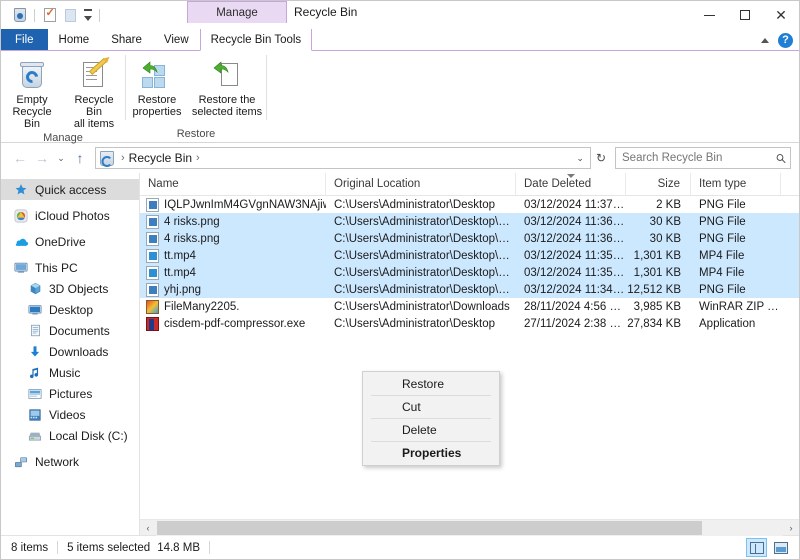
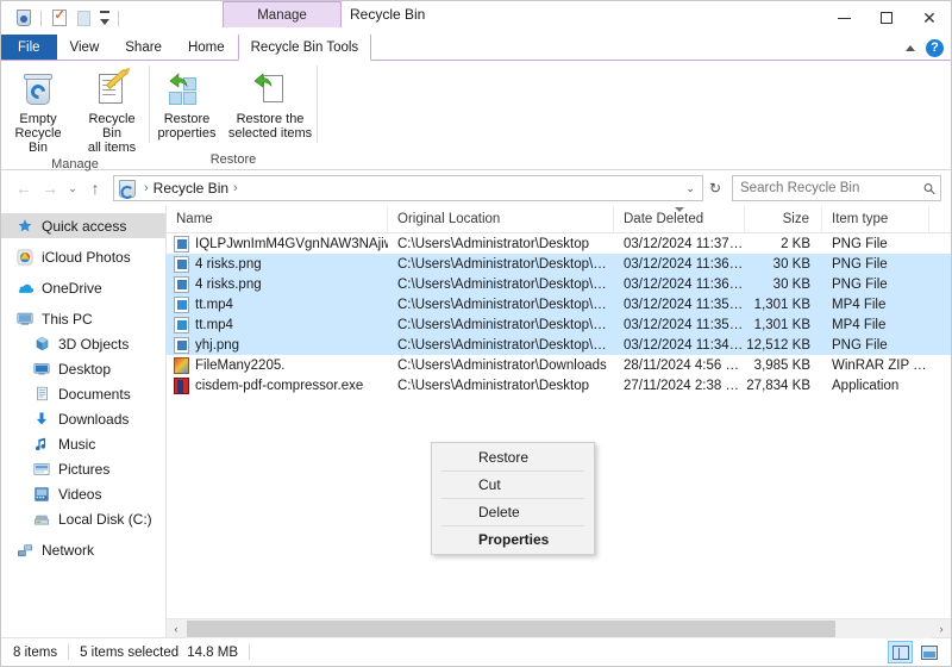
  Manage
  Recycle Bin
  ✕
  File
- Home
+ View
  Share
- View
+ Home
  Recycle Bin Tools
  ?
  Empty
  Recycle Bin
  Recycle Bin
  all items
  Manage
  Restore
  properties
  Restore the
  selected items
  Restore
  ←
  →
  ⌄
  ↑
  ›
  Recycle Bin
  ›
  ⌄
  ↻
  Search Recycle Bin
  Quick access
  iCloud Photos
  OneDrive
  This PC
  3D Objects
  Desktop
  Documents
  Downloads
  Music
  Pictures
  Videos
  Local Disk (C:)
  Network
  Name
  Original Location
  Date Deleted
  Size
  Item type
  IQLPJwnImM4GVgnNAW3NAji
  C:\Users\Administrator\Desktop
  03/12/2024 11:37 A
  2 KB
  PNG File
  4 risks.png
  C:\Users\Administrator\Desktop\Util
  03/12/2024 11:36 A
  30 KB
  PNG File
  4 risks.png
  C:\Users\Administrator\Desktop\Util
  03/12/2024 11:36 A
  30 KB
  PNG File
  tt.mp4
  C:\Users\Administrator\Desktop\Util
  03/12/2024 11:35 A
  1,301 KB
  MP4 File
  tt.mp4
  C:\Users\Administrator\Desktop\Util
  03/12/2024 11:35 A
  1,301 KB
  MP4 File
  yhj.png
  C:\Users\Administrator\Desktop\Util
  03/12/2024 11:34 A
  12,512 KB
  PNG File
  FileMany2205.
  C:\Users\Administrator\Downloads
  28/11/2024 4:56 PM
  3,985 KB
  WinRAR ZIP arc
  cisdem-pdf-compressor.exe
  C:\Users\Administrator\Desktop
  27/11/2024 2:38 PM
  27,834 KB
  Application
  Restore
  Cut
  Delete
  Properties
  ‹
  ›
  8 items
  5 items selected
  14.8 MB
